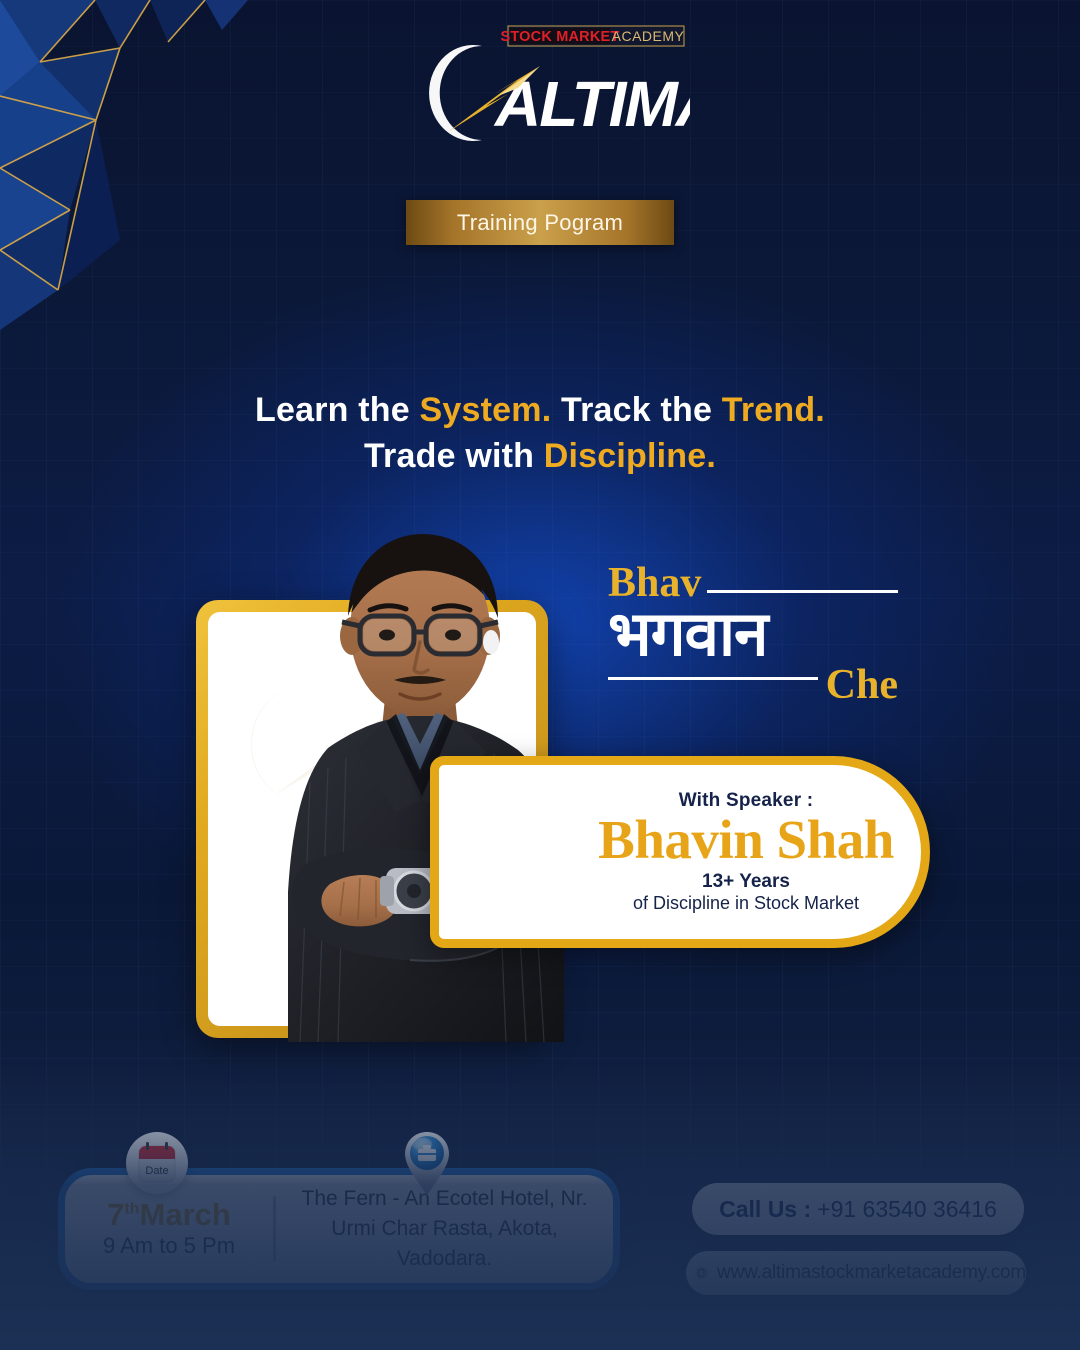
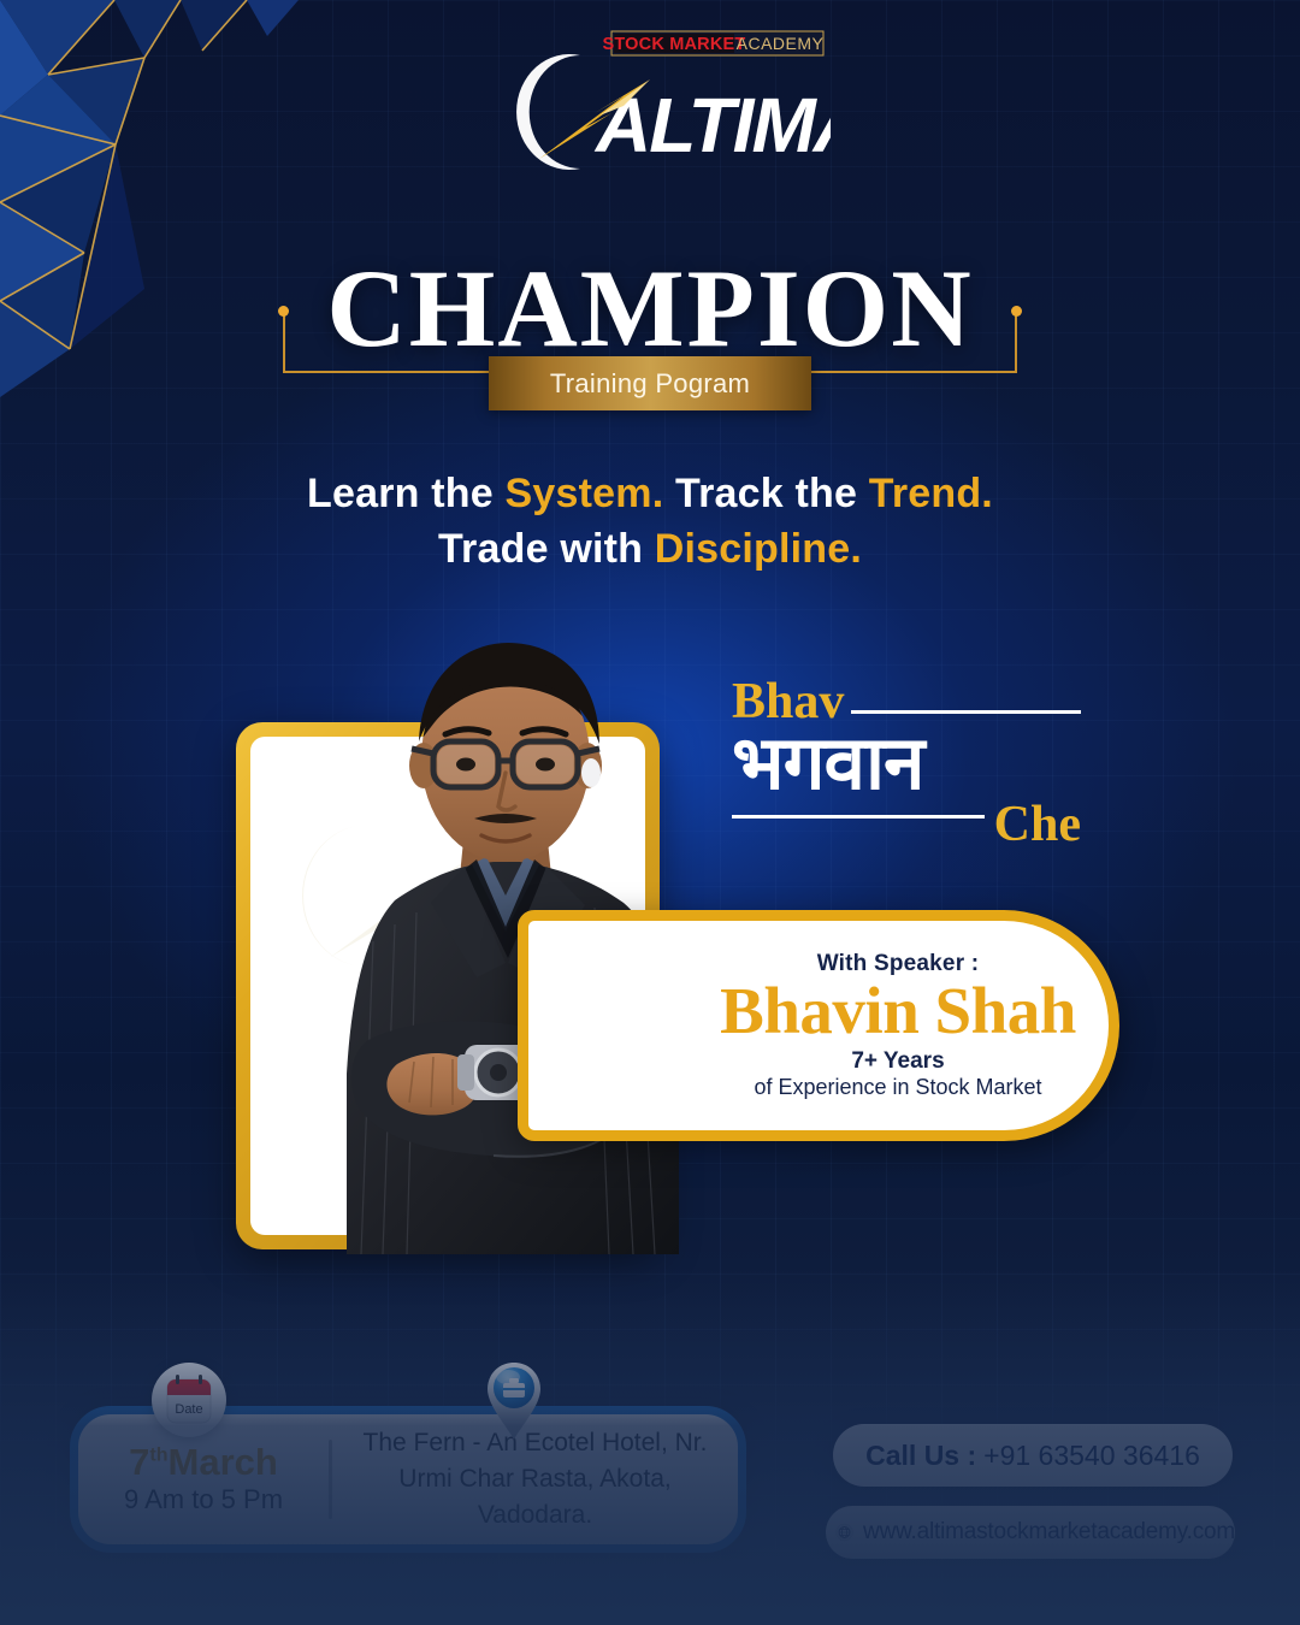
  STOCK MARKET
  ACADEMY
  ALTIM
+ CHAMPION
  Training Pogram
  Learn the System. Track the Trend.
  Trade with Discipline.
  Bhav
  भगवान
  Che
  With Speaker :
  Bhavin Shah
- 13+ Years
+ 7+ Years
- of Discipline in Stock Market
+ of Experience in Stock Market
